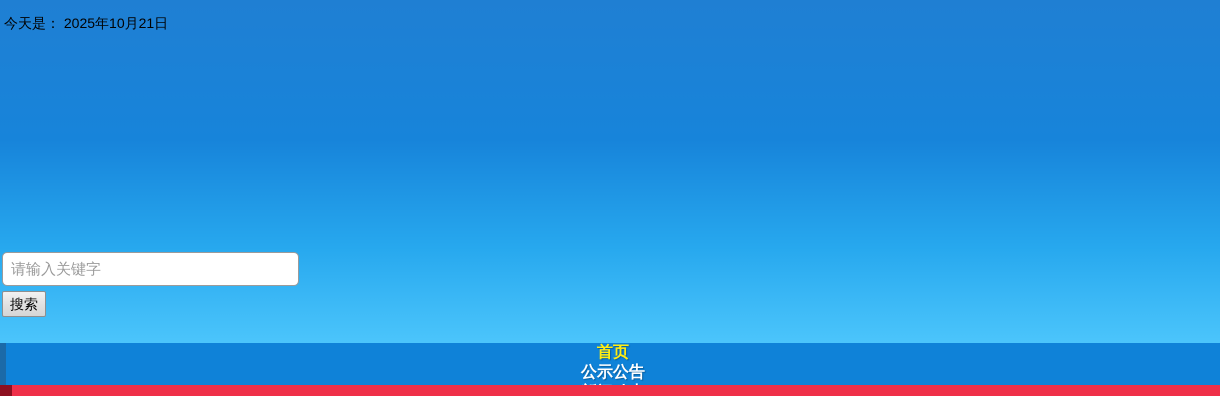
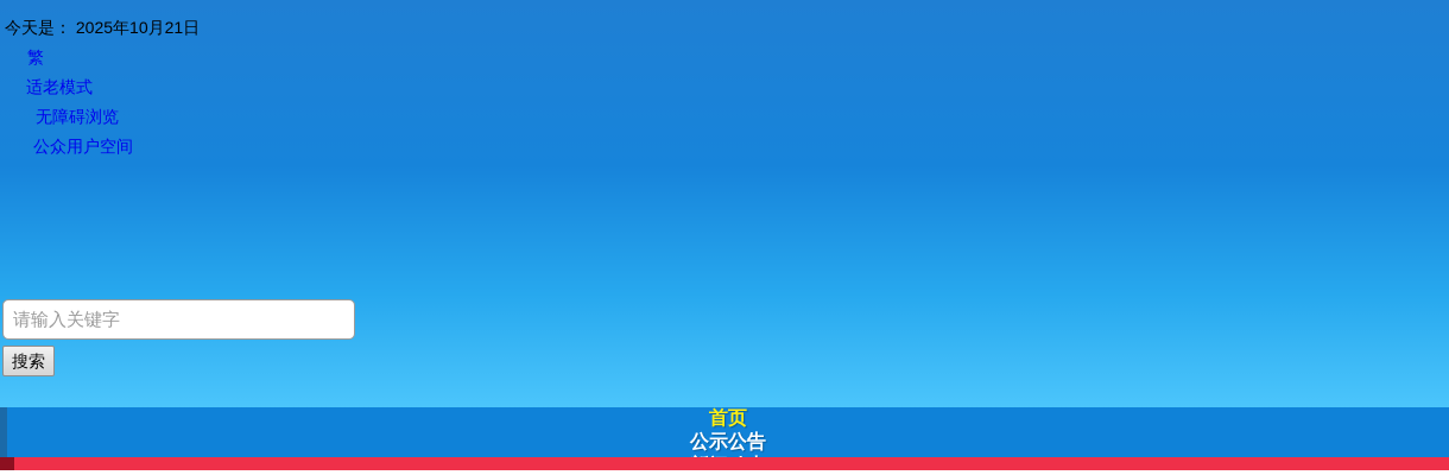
  今天是： 2025年10月21日
+ 繁
+ 适老模式
+ 无障碍浏览
+ 公众用户空间
  请输入关键字
  搜索
  首页
  公示公告
